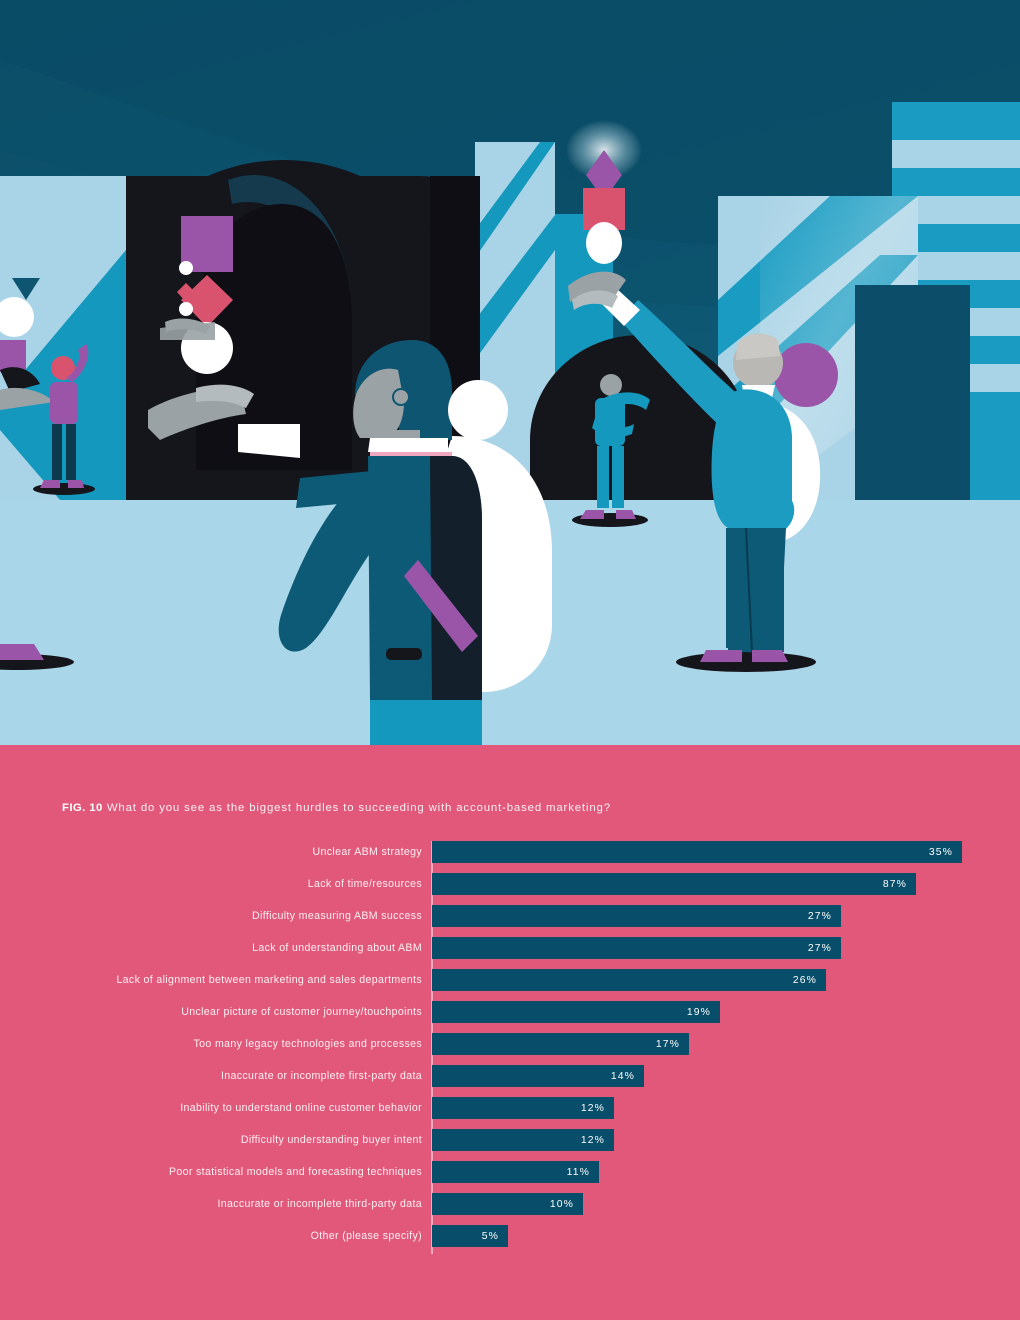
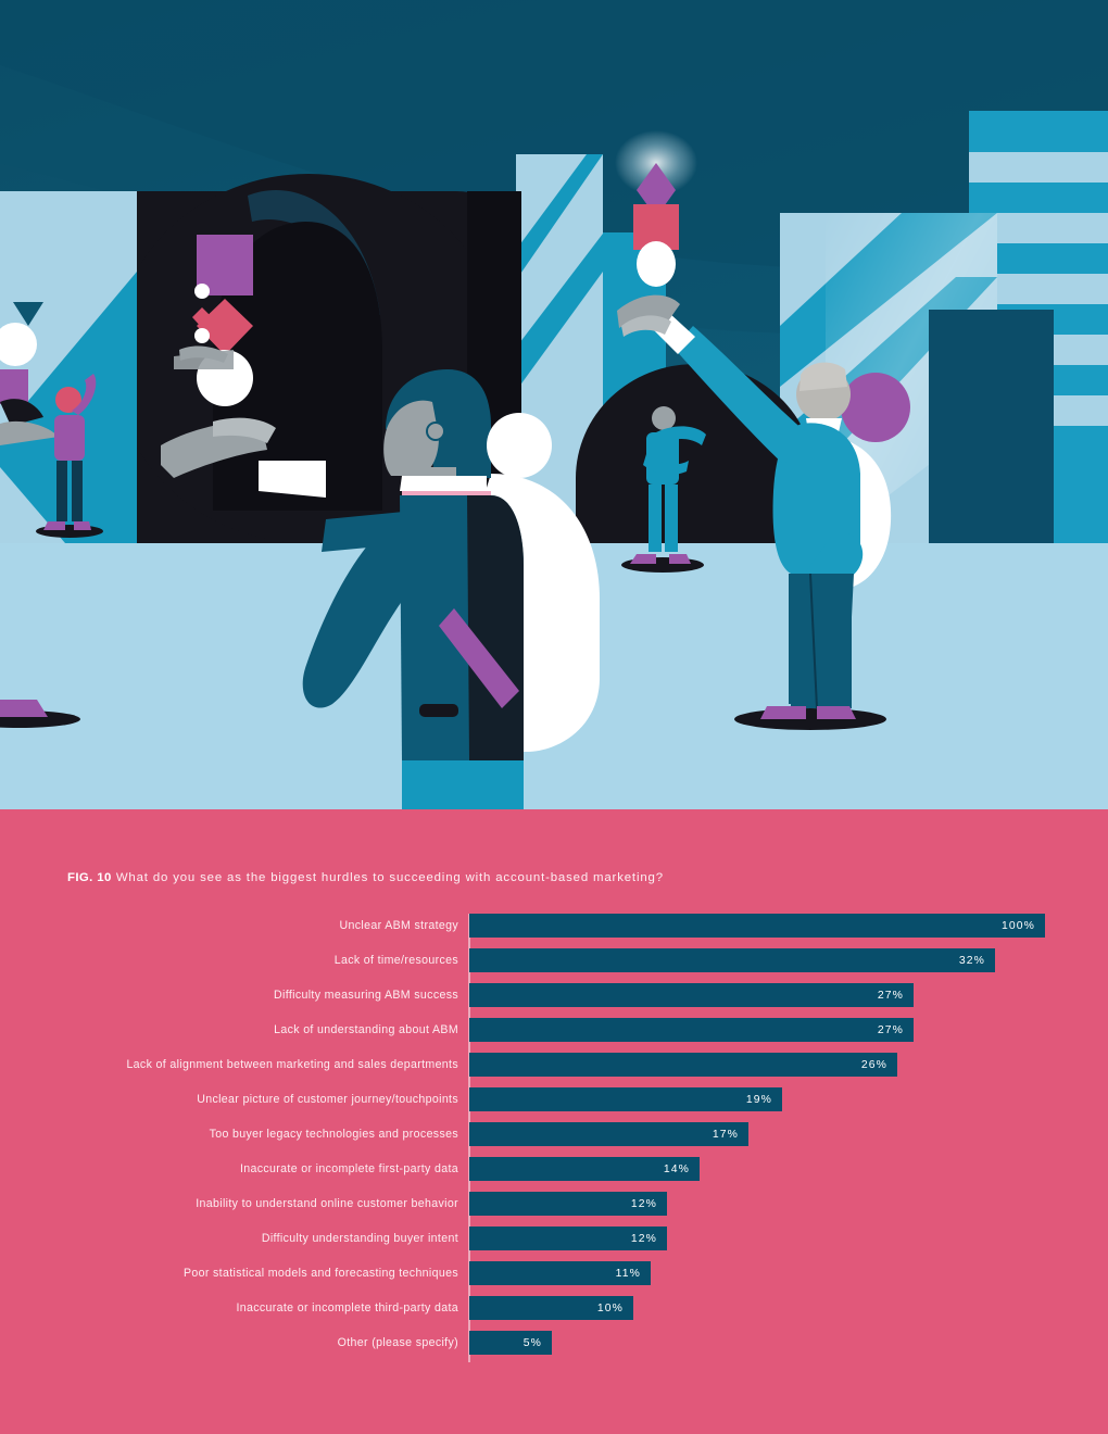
  FIG. 10 What do you see as the biggest hurdles to succeeding with account-based marketing?
  Unclear ABM strategy
- 35%
+ 100%
  Lack of time/resources
- 87%
+ 32%
  Difficulty measuring ABM success
  27%
  Lack of understanding about ABM
  27%
  Lack of alignment between marketing and sales departments
  26%
  Unclear picture of customer journey/touchpoints
  19%
- Too many legacy technologies and processes
+ Too buyer legacy technologies and processes
  17%
  Inaccurate or incomplete first-party data
  14%
  Inability to understand online customer behavior
  12%
  Difficulty understanding buyer intent
  12%
  Poor statistical models and forecasting techniques
  11%
  Inaccurate or incomplete third-party data
  10%
  Other (please specify)
  5%
